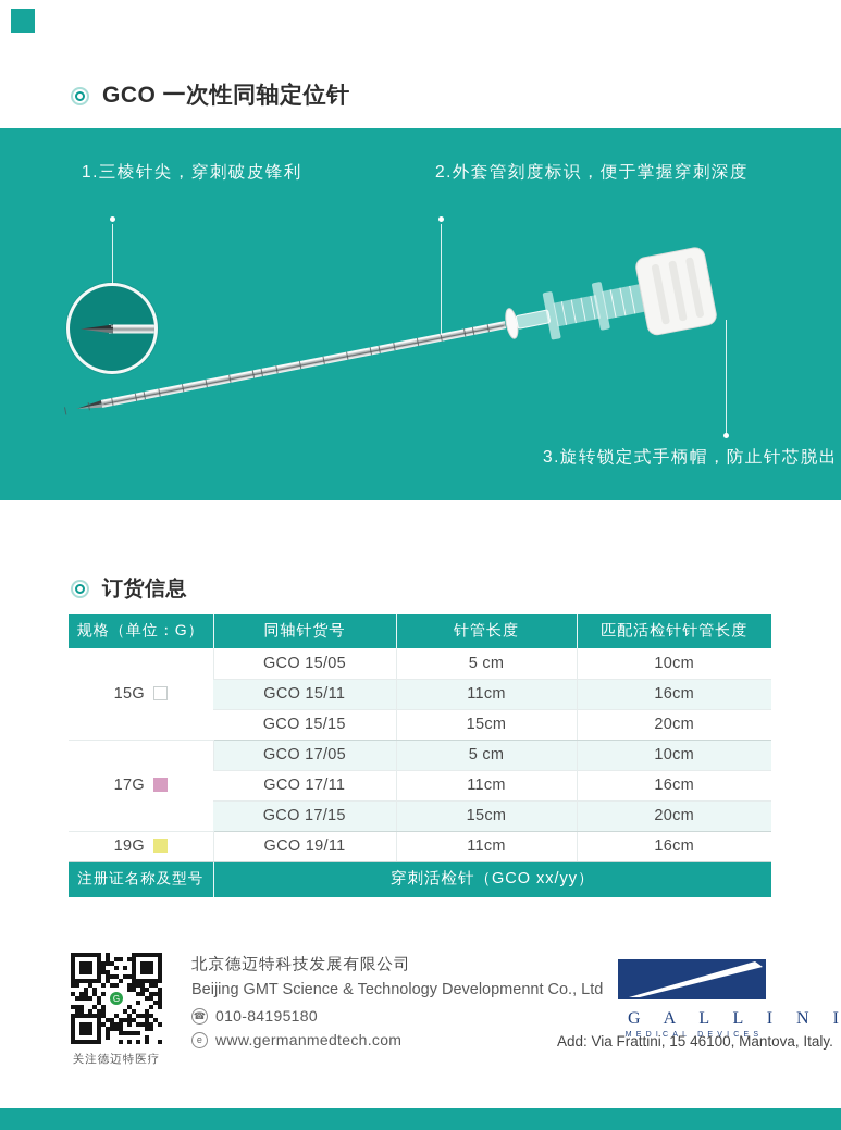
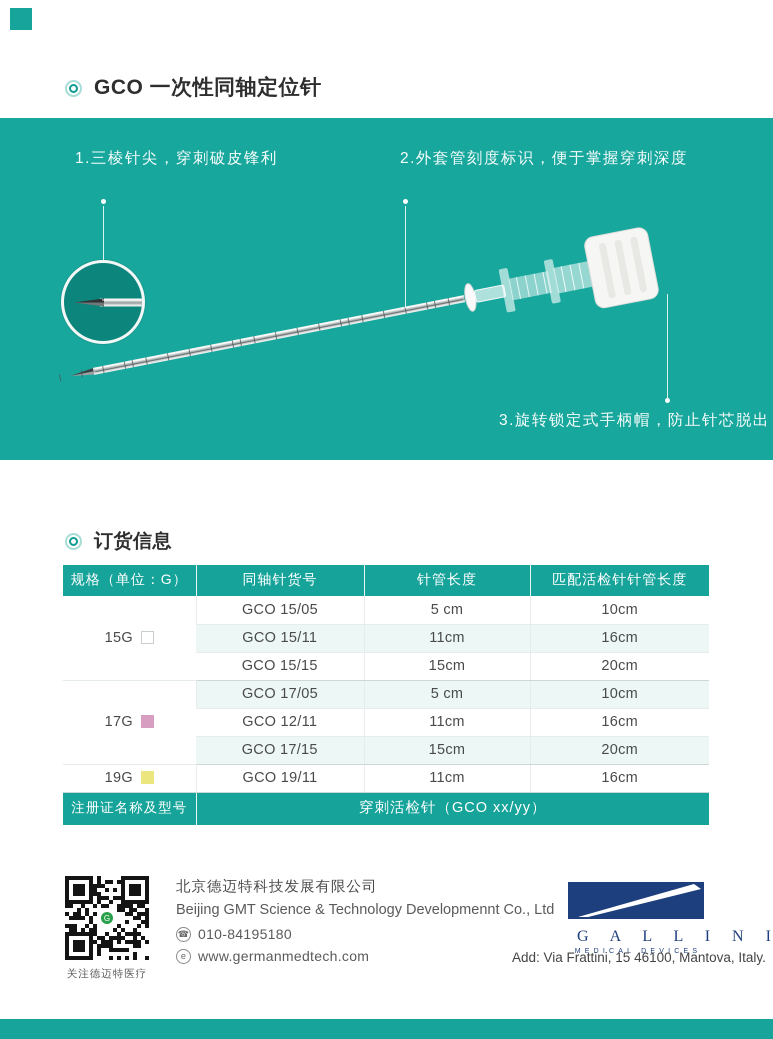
  GCO 一次性同轴定位针
  1.三棱针尖，穿刺破皮锋利
  2.外套管刻度标识，便于掌握穿刺深度
  3.旋转锁定式手柄帽，防止针芯脱出
  订货信息
  规格（单位：G）	同轴针货号	针管长度	匹配活检针针管长度
  15G	GCO 15/05	5 cm	10cm
  GCO 15/11	11cm	16cm
  GCO 15/15	15cm	20cm
  17G	GCO 17/05	5 cm	10cm
- GCO 17/11	11cm	16cm
+ GCO 12/11	11cm	16cm
  GCO 17/15	15cm	20cm
  19G	GCO 19/11	11cm	16cm
  注册证名称及型号	穿刺活检针（GCO xx/yy）
  G
  关注德迈特医疗
  北京德迈特科技发展有限公司
  Beijing GMT Science & Technology Developmennt Co., Ltd
  ☎
  010-84195180
  e
  www.germanmedtech.com
  G A L L I N
  Add: Via Frattini, 15 46100, Mantova, Italy.
